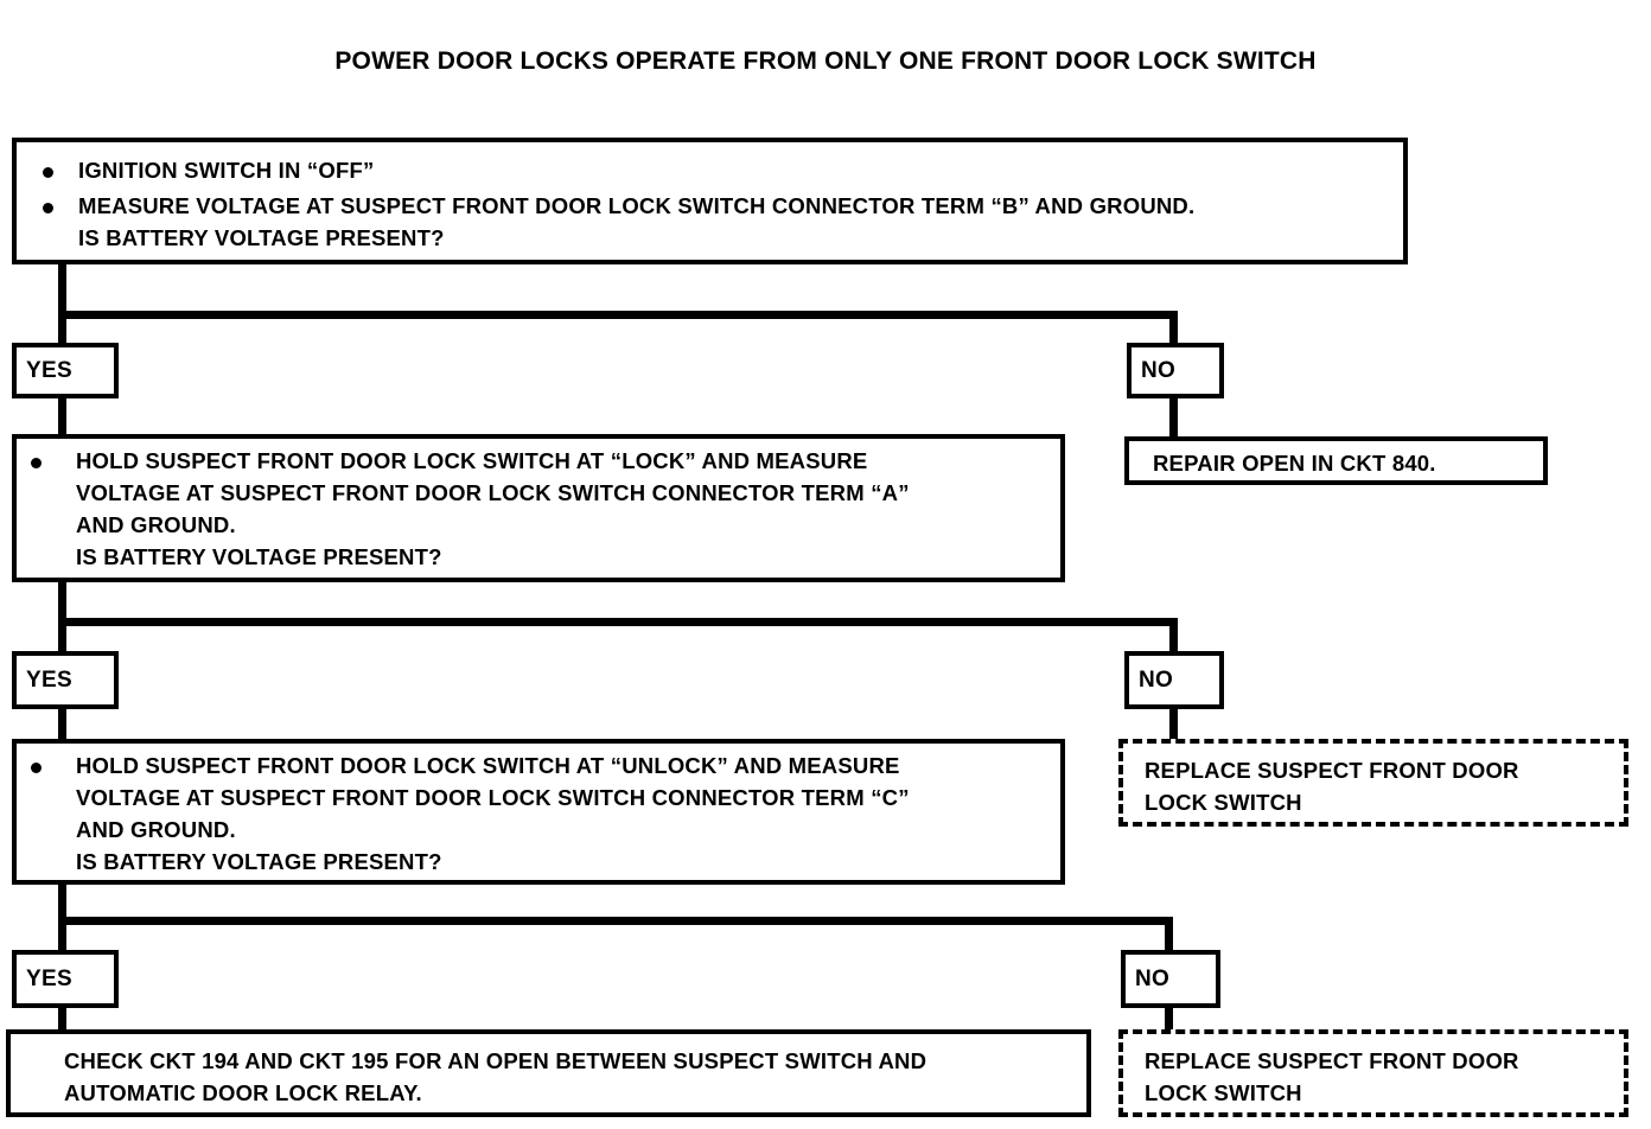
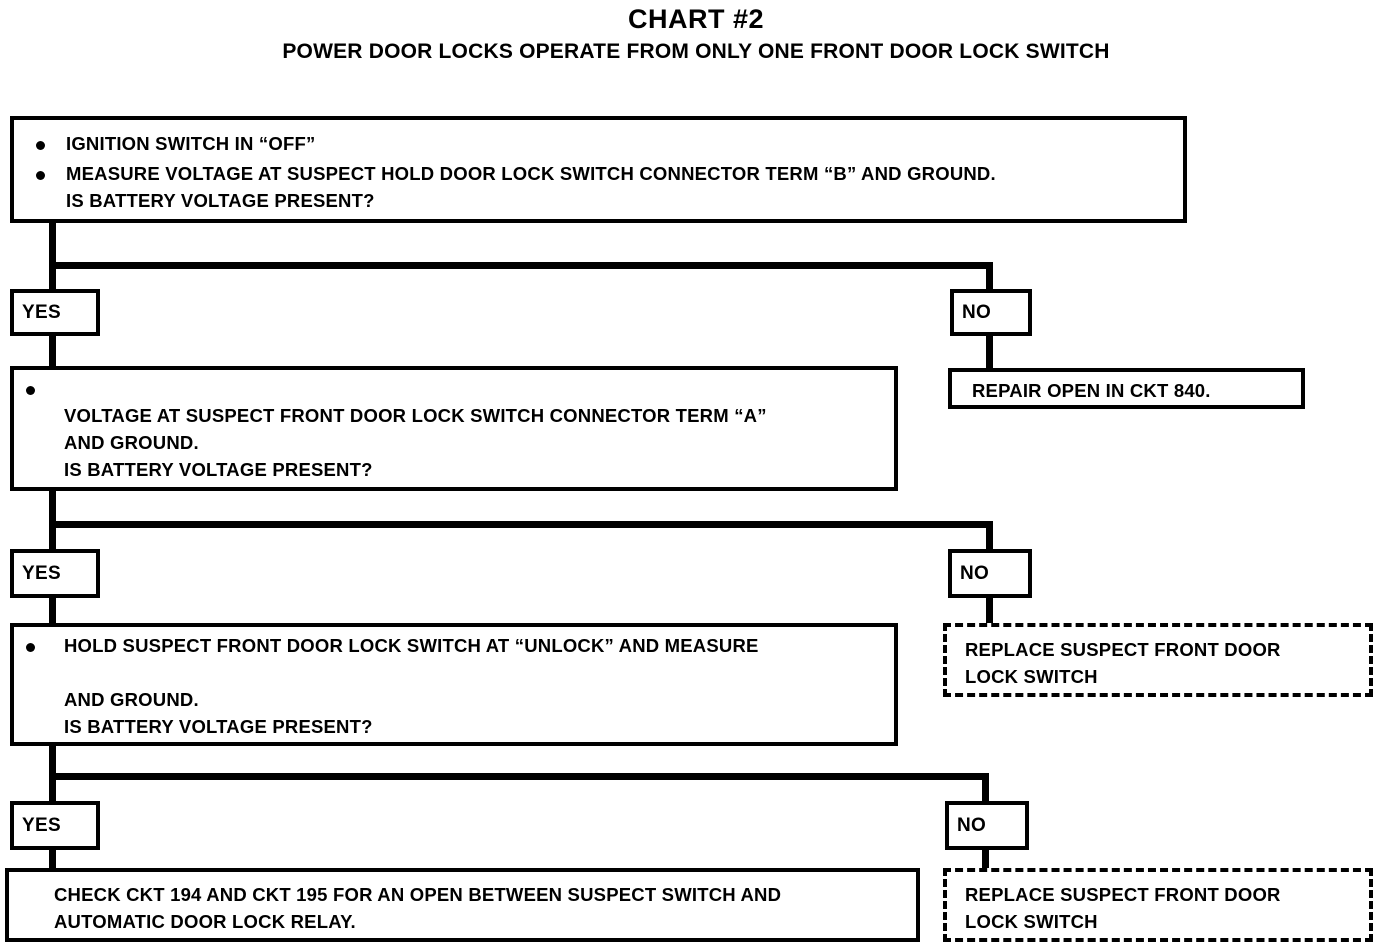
+ CHART #2
  POWER DOOR LOCKS OPERATE FROM ONLY ONE FRONT DOOR LOCK SWITCH
  IGNITION SWITCH IN “OFF”
- MEASURE VOLTAGE AT SUSPECT FRONT DOOR LOCK SWITCH CONNECTOR TERM “B” AND GROUND.
+ MEASURE VOLTAGE AT SUSPECT HOLD DOOR LOCK SWITCH CONNECTOR TERM “B” AND GROUND.
  IS BATTERY VOLTAGE PRESENT?
  YES
  NO
  REPAIR OPEN IN CKT 840.
- HOLD SUSPECT FRONT DOOR LOCK SWITCH AT “LOCK” AND MEASURE
  VOLTAGE AT SUSPECT FRONT DOOR LOCK SWITCH CONNECTOR TERM “A”
  AND GROUND.
  IS BATTERY VOLTAGE PRESENT?
  YES
  NO
  REPLACE SUSPECT FRONT DOOR
  LOCK SWITCH
  HOLD SUSPECT FRONT DOOR LOCK SWITCH AT “UNLOCK” AND MEASURE
- VOLTAGE AT SUSPECT FRONT DOOR LOCK SWITCH CONNECTOR TERM “C”
  AND GROUND.
  IS BATTERY VOLTAGE PRESENT?
  YES
  NO
  CHECK CKT 194 AND CKT 195 FOR AN OPEN BETWEEN SUSPECT SWITCH AND
  AUTOMATIC DOOR LOCK RELAY.
  REPLACE SUSPECT FRONT DOOR
  LOCK SWITCH
